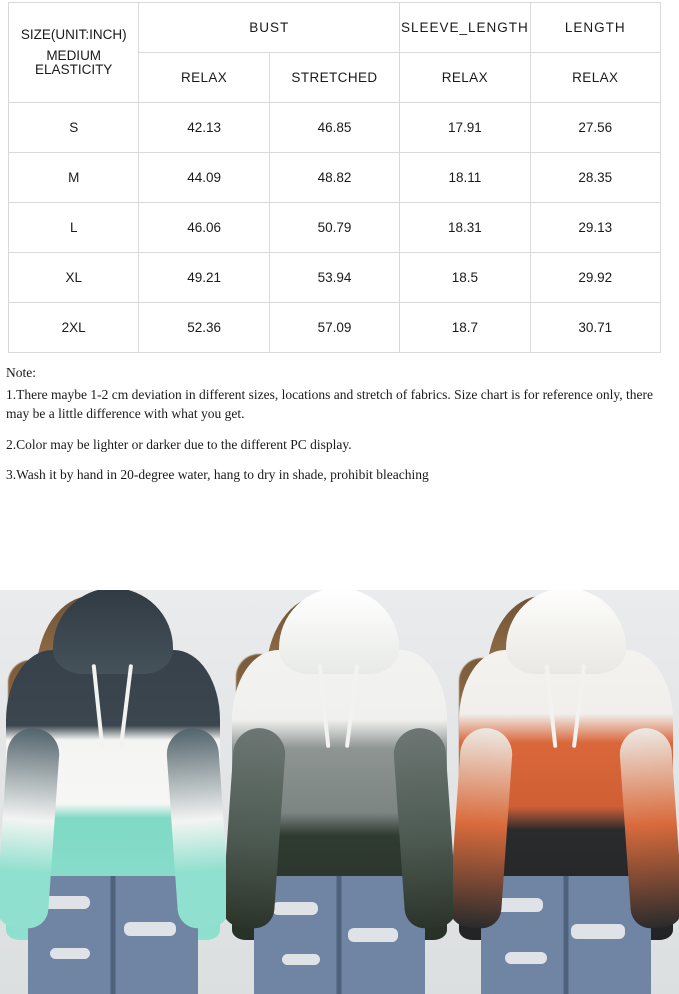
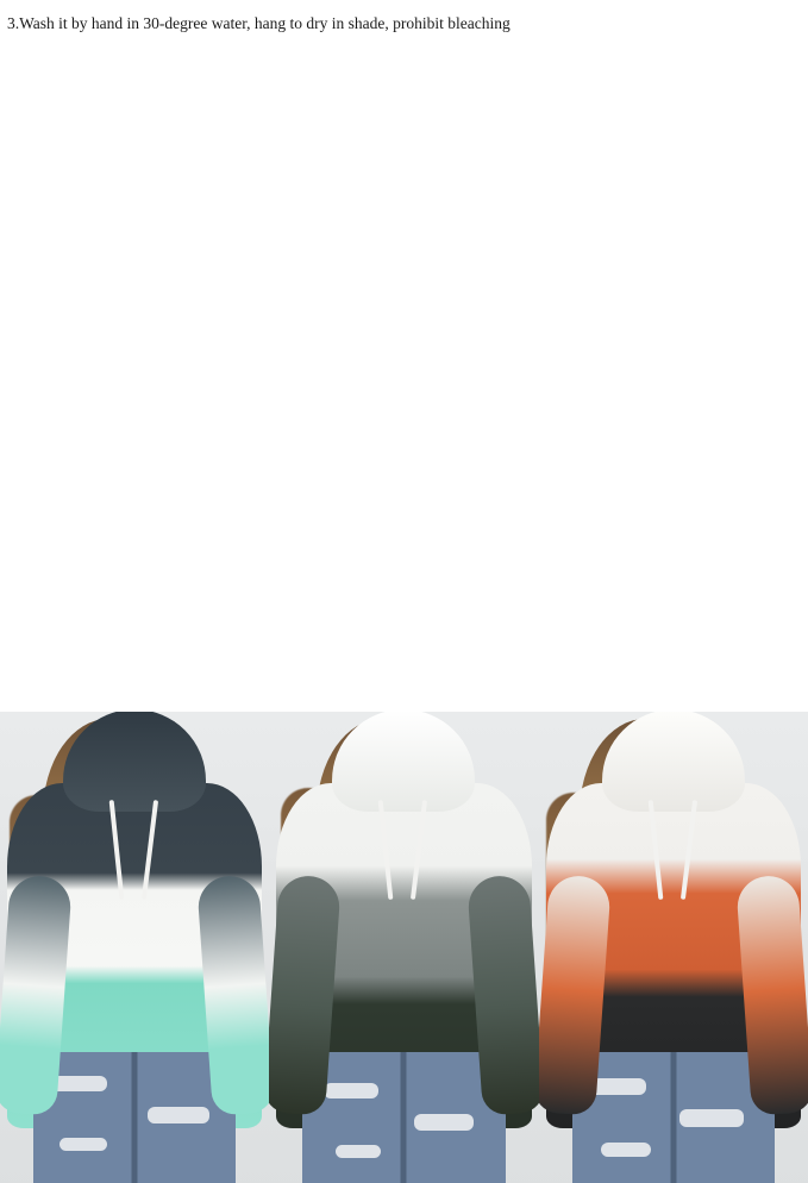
- SIZE(UNIT:INCH) MEDIUM ELASTICITY	BUST	SLEEVE_LENGTH	LENGTH
- RELAX	STRETCHED	RELAX	RELAX
- S	42.13	46.85	17.91	27.56
- M	44.09	48.82	18.11	28.35
- L	46.06	50.79	18.31	29.13
- XL	49.21	53.94	18.5	29.92
- 2XL	52.36	57.09	18.7	30.71
- Note:
- 1.There maybe 1-2 cm deviation in different sizes, locations and stretch of fabrics. Size chart is for reference only, there may be a little difference with what you get.
- 2.Color may be lighter or darker due to the different PC display.
- 3.Wash it by hand in 20-degree water, hang to dry in shade, prohibit bleaching
+ 3.Wash it by hand in 30-degree water, hang to dry in shade, prohibit bleaching
